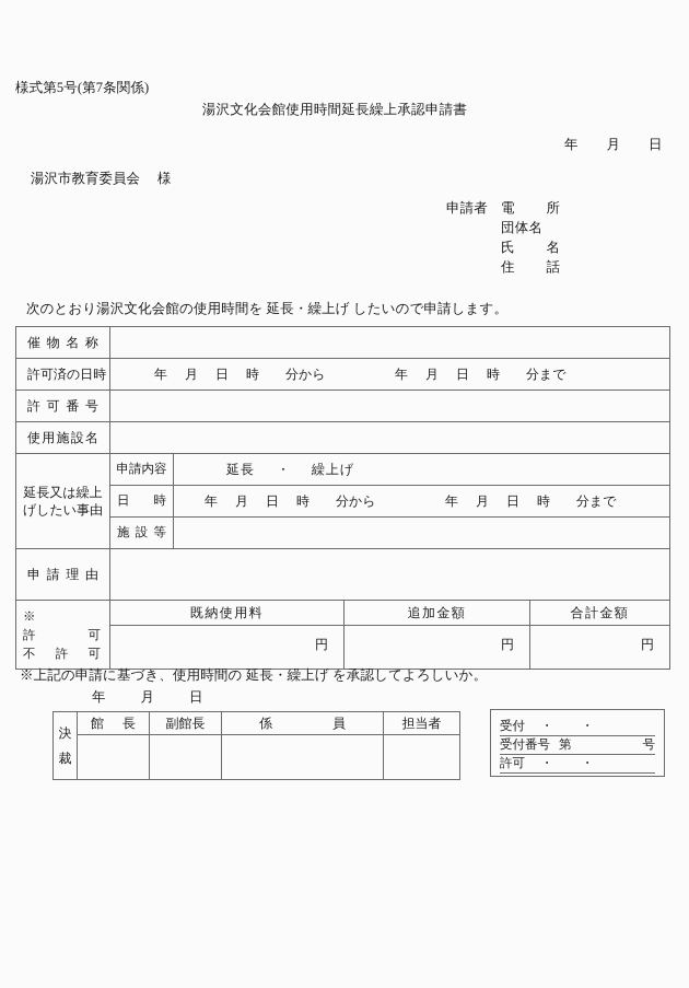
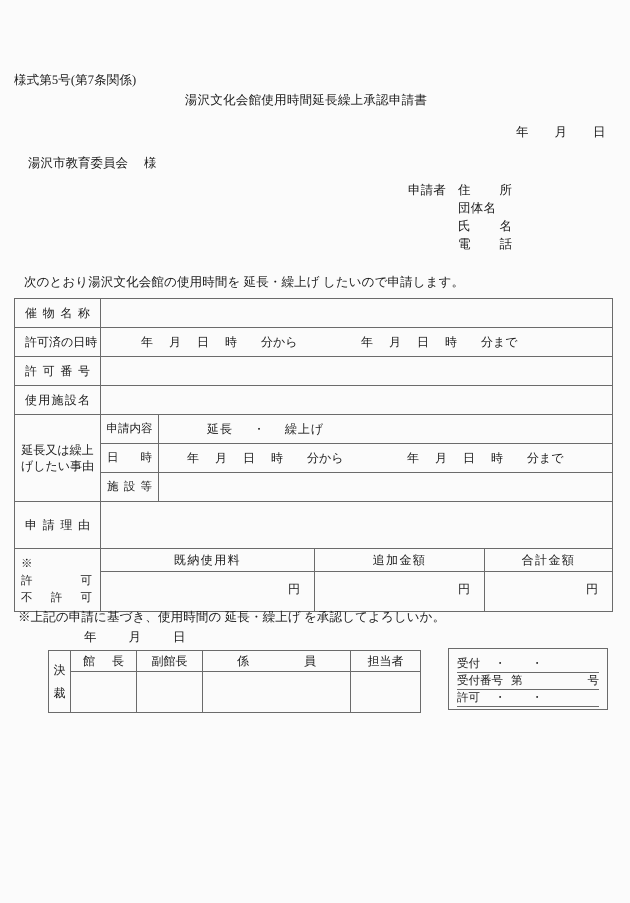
  様式第5号(第7条関係)
  湯沢文化会館使用時間延長繰上承認申請書
  年 月 日
  湯沢市教育委員会 様
  申請者
- 電
+ 住
  所
  団体名
  氏
  名
- 住
+ 電
  話
  次のとおり湯沢文化会館の使用時間を 延長・繰上げ したいので申請します。
  催物名称
  許可済の日時	年 月 日 時 分から 年 月 日 時 分まで
  許可番号
  使用施設名
  延長又は繰上 げしたい事由	申請内容	延長 ・ 繰上げ
  日 時	年 月 日 時 分から 年 月 日 時 分まで
  施設等
  申請理由
  ※ 許 可 不 許 可	既納使用料	追加金額	合計金額
  円	円	円
  ※上記の申請に基づき、使用時間の 延長・繰上げ を承認してよろしいか。
  年 月 日
  決 裁	館長	副館長	係員	担当者
  受付
  ・
  ・
  受付番号
  第
  号
  許可
  ・
  ・
